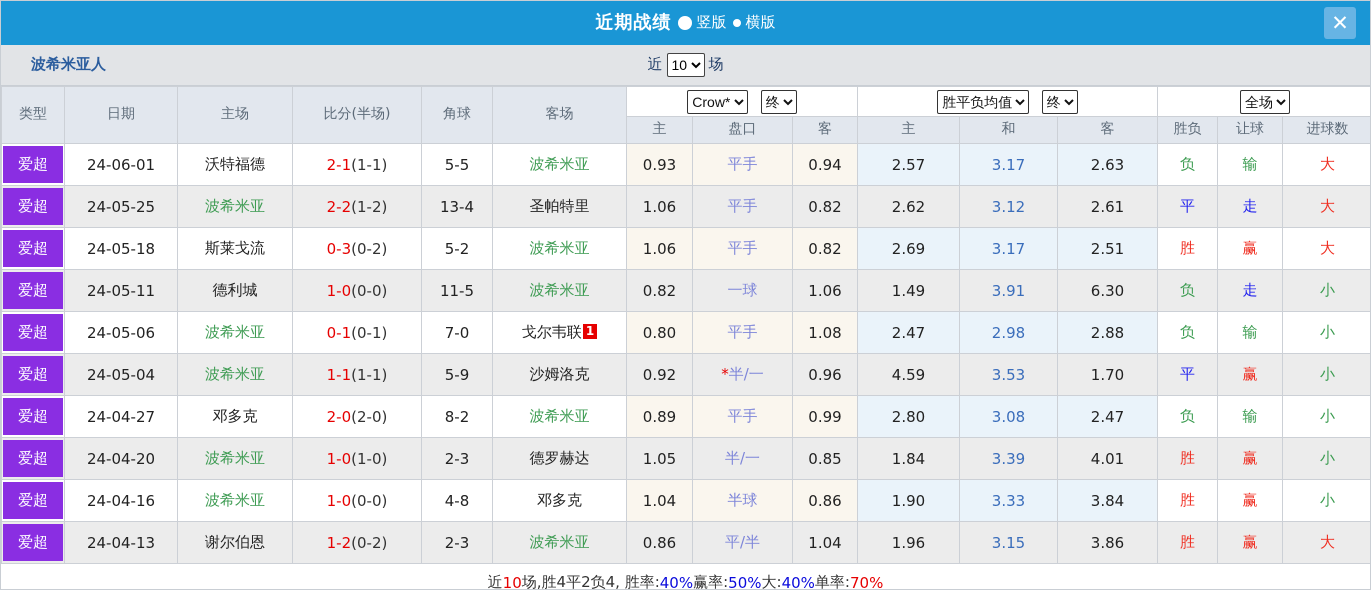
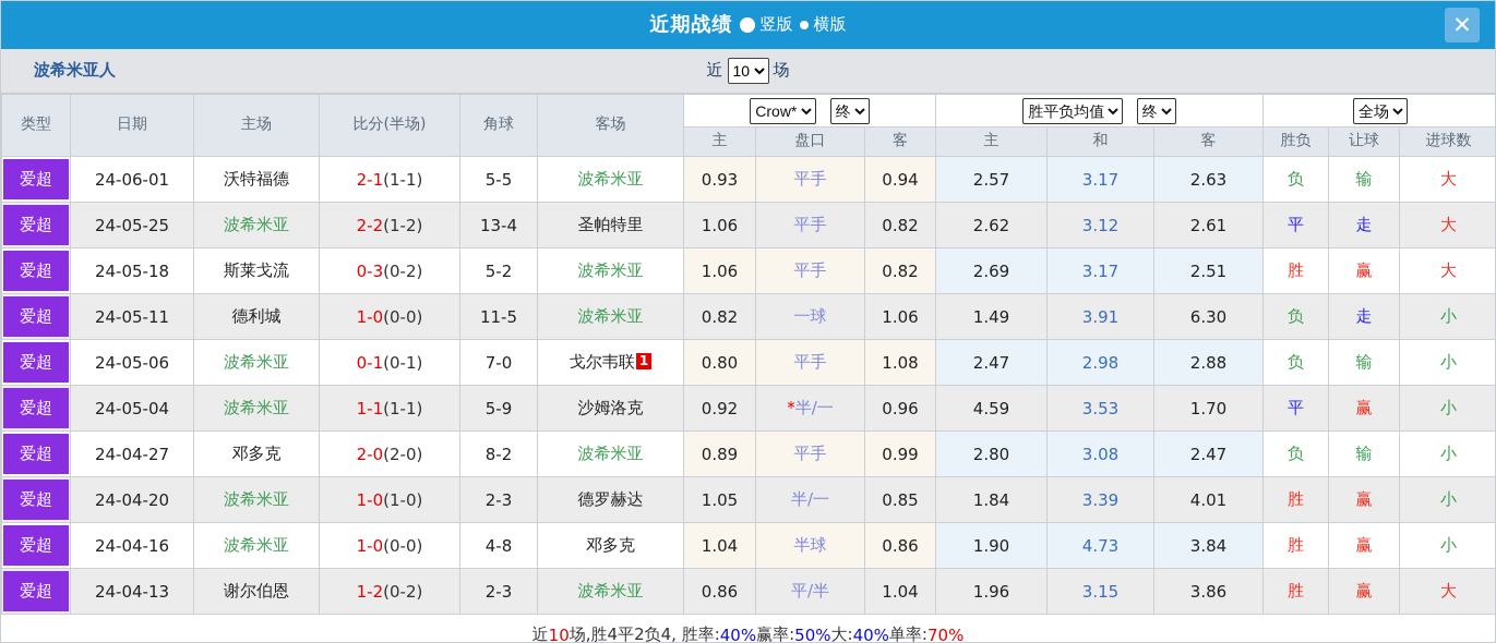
  近期战绩
  竖版
  横版
  ✕
  波希米亚人
  近
  10
  场
  类型	日期	主场	比分(半场)	角球	客场	Crow* 终	胜平负均值 终	全场
  主	盘口	客	主	和	客	胜负	让球	进球数
  爱超	24-06-01	沃特福德	2-1(1-1)	5-5	波希米亚	0.93	平手	0.94	2.57	3.17	2.63	负	输	大
  爱超	24-05-25	波希米亚	2-2(1-2)	13-4	圣帕特里	1.06	平手	0.82	2.62	3.12	2.61	平	走	大
  爱超	24-05-18	斯莱戈流	0-3(0-2)	5-2	波希米亚	1.06	平手	0.82	2.69	3.17	2.51	胜	赢	大
  爱超	24-05-11	德利城	1-0(0-0)	11-5	波希米亚	0.82	一球	1.06	1.49	3.91	6.30	负	走	小
  爱超	24-05-06	波希米亚	0-1(0-1)	7-0	戈尔韦联 1	0.80	平手	1.08	2.47	2.98	2.88	负	输	小
  爱超	24-05-04	波希米亚	1-1(1-1)	5-9	沙姆洛克	0.92	*半/一	0.96	4.59	3.53	1.70	平	赢	小
  爱超	24-04-27	邓多克	2-0(2-0)	8-2	波希米亚	0.89	平手	0.99	2.80	3.08	2.47	负	输	小
  爱超	24-04-20	波希米亚	1-0(1-0)	2-3	德罗赫达	1.05	半/一	0.85	1.84	3.39	4.01	胜	赢	小
- 爱超	24-04-16	波希米亚	1-0(0-0)	4-8	邓多克	1.04	半球	0.86	1.90	3.33	3.84	胜	赢	小
+ 爱超	24-04-16	波希米亚	1-0(0-0)	4-8	邓多克	1.04	半球	0.86	1.90	4.73	3.84	胜	赢	小
  爱超	24-04-13	谢尔伯恩	1-2(0-2)	2-3	波希米亚	0.86	平/半	1.04	1.96	3.15	3.86	胜	赢	大
  近
  10
  场,胜4平2负4, 胜率:
  40%
  赢率:
  50%
  大:
  40%
  单率:
  70%
